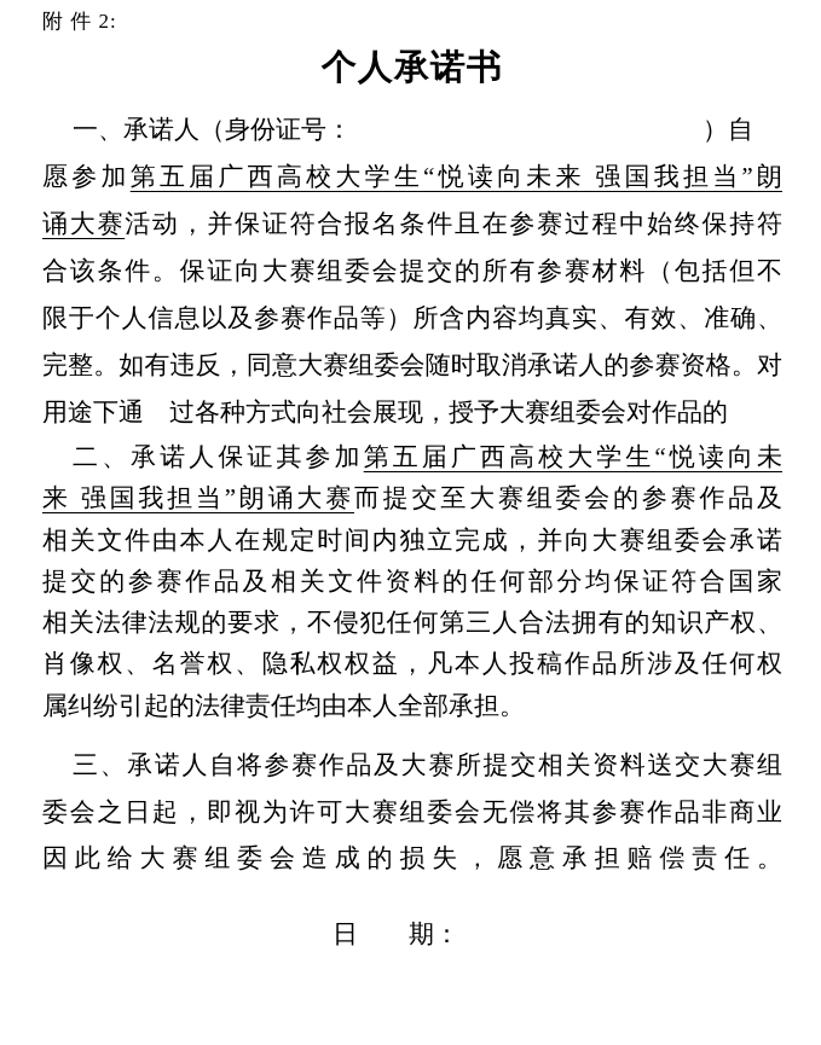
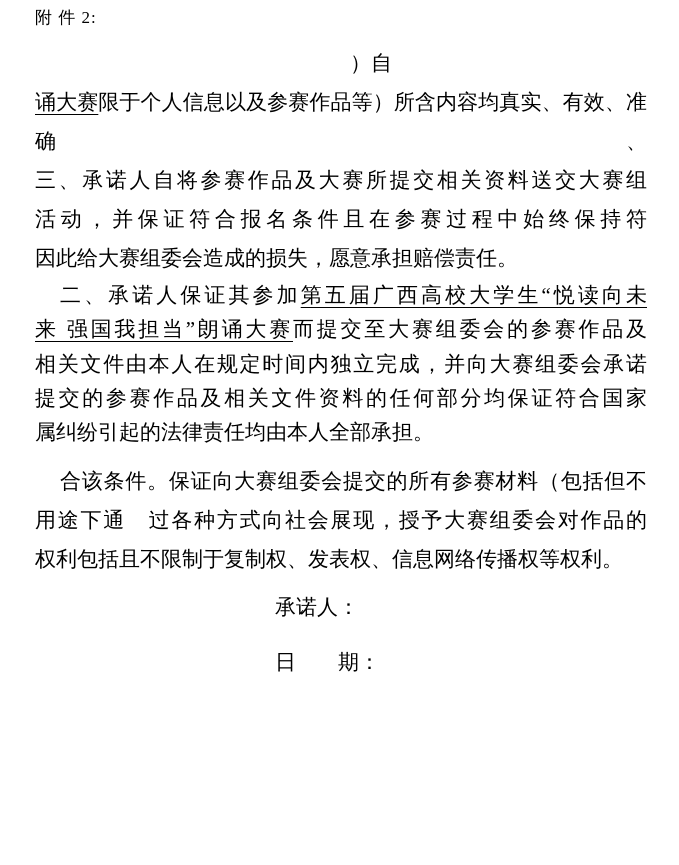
  附 件 2:
- 个人承诺书
- 一、承诺人（身份证号：
  ）自
- 愿参加第五届广西高校大学生“悦读向未来 强国我担当”朗
- 诵大赛活动，并保证符合报名条件且在参赛过程中始终保持符
+ 诵大赛限于个人信息以及参赛作品等）所含内容均真实、有效、准确、
- 合该条件。保证向大赛组委会提交的所有参赛材料（包括但不
+ 三、承诺人自将参赛作品及大赛所提交相关资料送交大赛组
- 限于个人信息以及参赛作品等）所含内容均真实、有效、准确、
+ 活动，并保证符合报名条件且在参赛过程中始终保持符
- 完整。如有违反，同意大赛组委会随时取消承诺人的参赛资格。对
- 用途下通 过各种方式向社会展现，授予大赛组委会对作品的
+ 因此给大赛组委会造成的损失，愿意承担赔偿责任。
  二、承诺人保证其参加第五届广西高校大学生“悦读向未
  来 强国我担当”朗诵大赛而提交至大赛组委会的参赛作品及
  相关文件由本人在规定时间内独立完成，并向大赛组委会承诺
  提交的参赛作品及相关文件资料的任何部分均保证符合国家
- 相关法律法规的要求，不侵犯任何第三人合法拥有的知识产权、
- 肖像权、名誉权、隐私权权益，凡本人投稿作品所涉及任何权
  属纠纷引起的法律责任均由本人全部承担。
- 三、承诺人自将参赛作品及大赛所提交相关资料送交大赛组
+ 合该条件。保证向大赛组委会提交的所有参赛材料（包括但不
- 委会之日起，即视为许可大赛组委会无偿将其参赛作品非商业
- 因此给大赛组委会造成的损失，愿意承担赔偿责任。
+ 用途下通 过各种方式向社会展现，授予大赛组委会对作品的
+ 权利包括且不限制于复制权、发表权、信息网络传播权等权利。
+ 承诺人：
  日 期：
